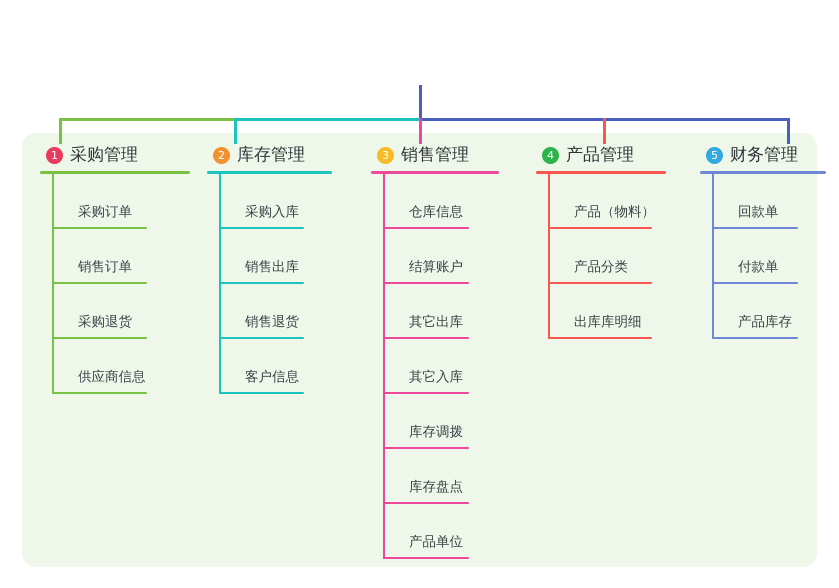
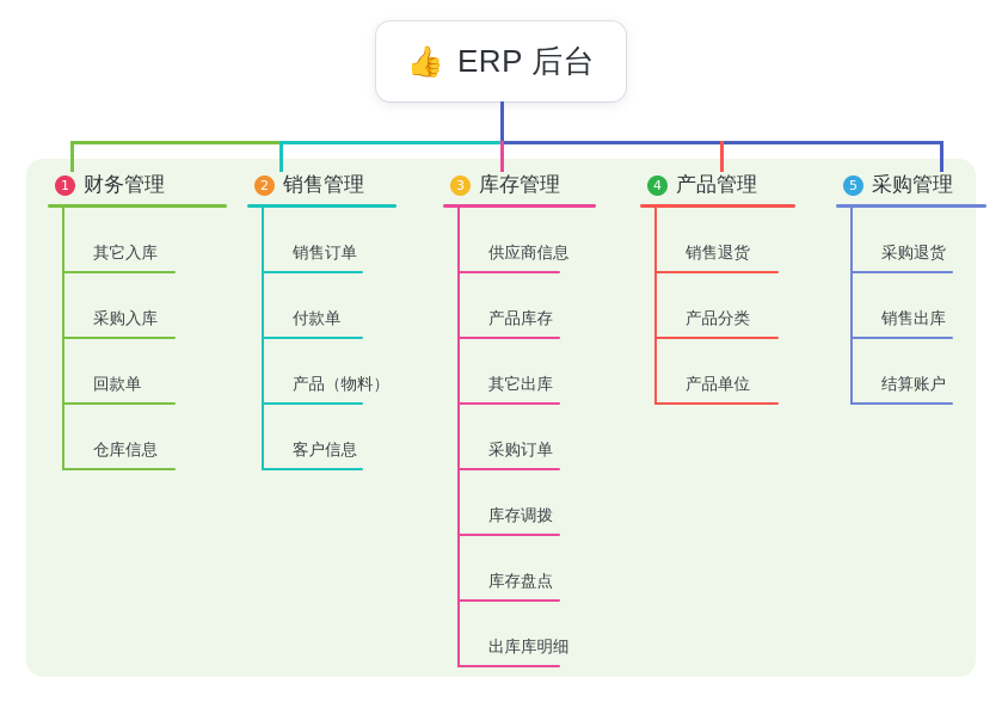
+ 👍
+ ERP 后台
  1
- 采购管理
+ 财务管理
- 采购订单
+ 其它入库
- 销售订单
+ 采购入库
- 采购退货
+ 回款单
- 供应商信息
+ 仓库信息
  2
- 库存管理
+ 销售管理
- 采购入库
+ 销售订单
- 销售出库
+ 付款单
- 销售退货
+ 产品（物料）
  客户信息
  3
- 销售管理
+ 库存管理
- 仓库信息
+ 供应商信息
- 结算账户
+ 产品库存
  其它出库
- 其它入库
+ 采购订单
  库存调拨
  库存盘点
- 产品单位
+ 出库库明细
  4
  产品管理
- 产品（物料）
+ 销售退货
  产品分类
- 出库库明细
+ 产品单位
  5
- 财务管理
+ 采购管理
- 回款单
+ 采购退货
- 付款单
+ 销售出库
- 产品库存
+ 结算账户
